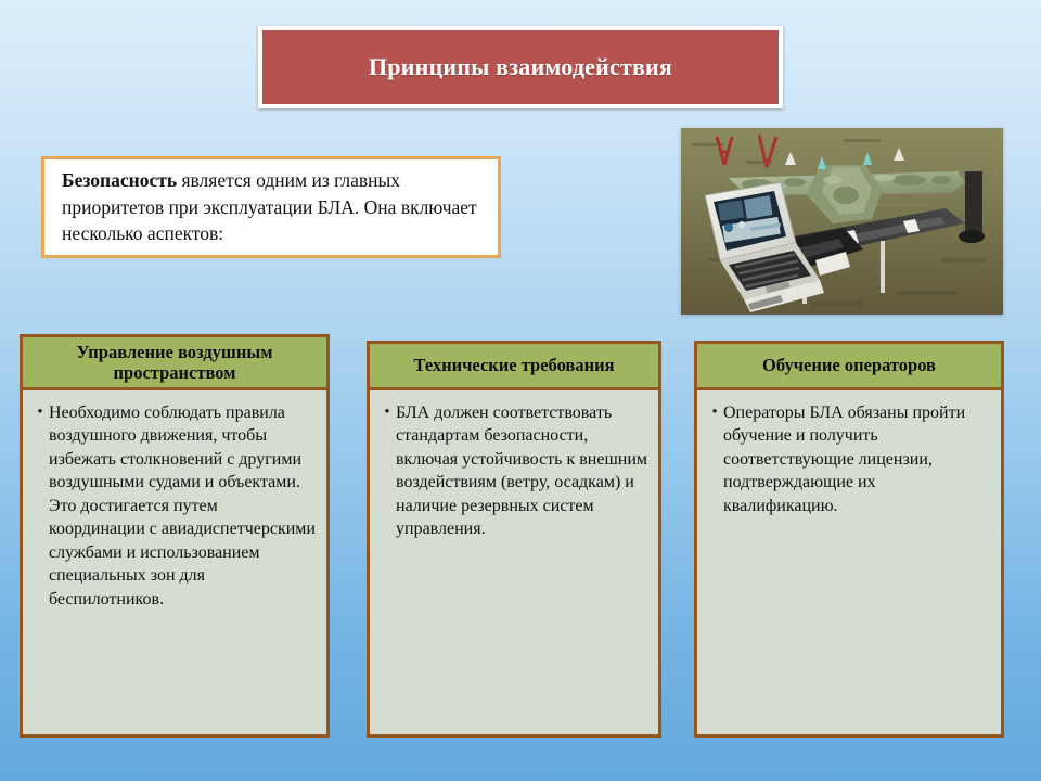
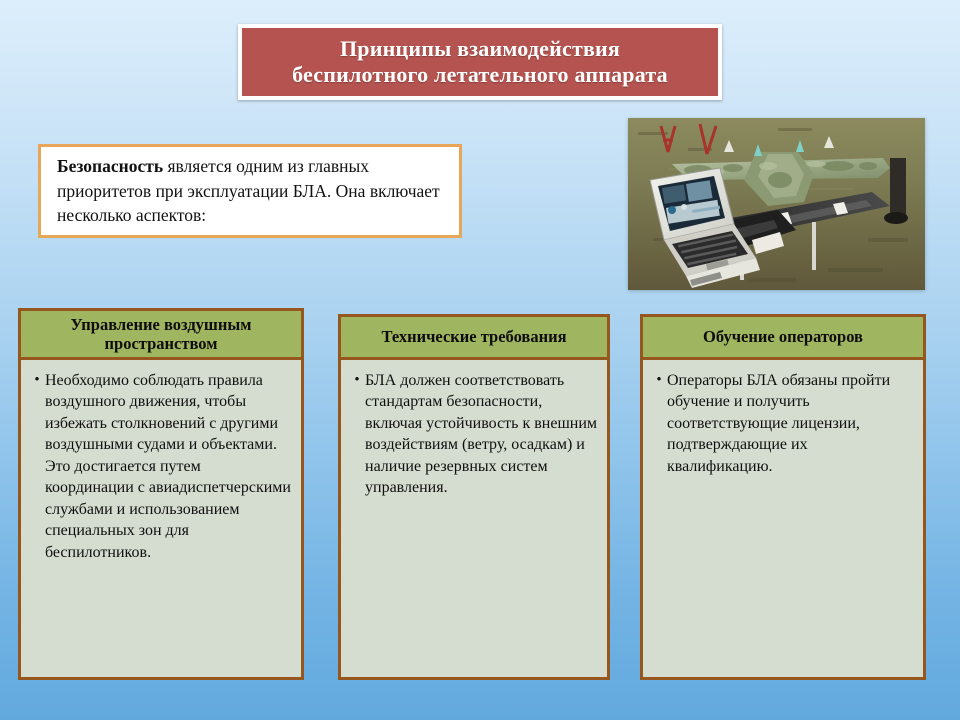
  Принципы взаимодействия
+ беспилотного летательного аппарата
  Безопасность является одним из главных приоритетов при эксплуатации БЛА. Она включает несколько аспектов:
  Управление воздушным пространством
  •
  Необходимо соблюдать правила воздушного движения, чтобы избежать столкновений с другими воздушными судами и объектами. Это достигается путем координации с авиадиспетчерскими службами и использованием специальных зон для беспилотников.
  Технические требования
  •
  БЛА должен соответствовать стандартам безопасности, включая устойчивость к внешним воздействиям (ветру, осадкам) и наличие резервных систем управления.
  Обучение операторов
  •
  Операторы БЛА обязаны пройти обучение и получить соответствующие лицензии, подтверждающие их квалификацию.
